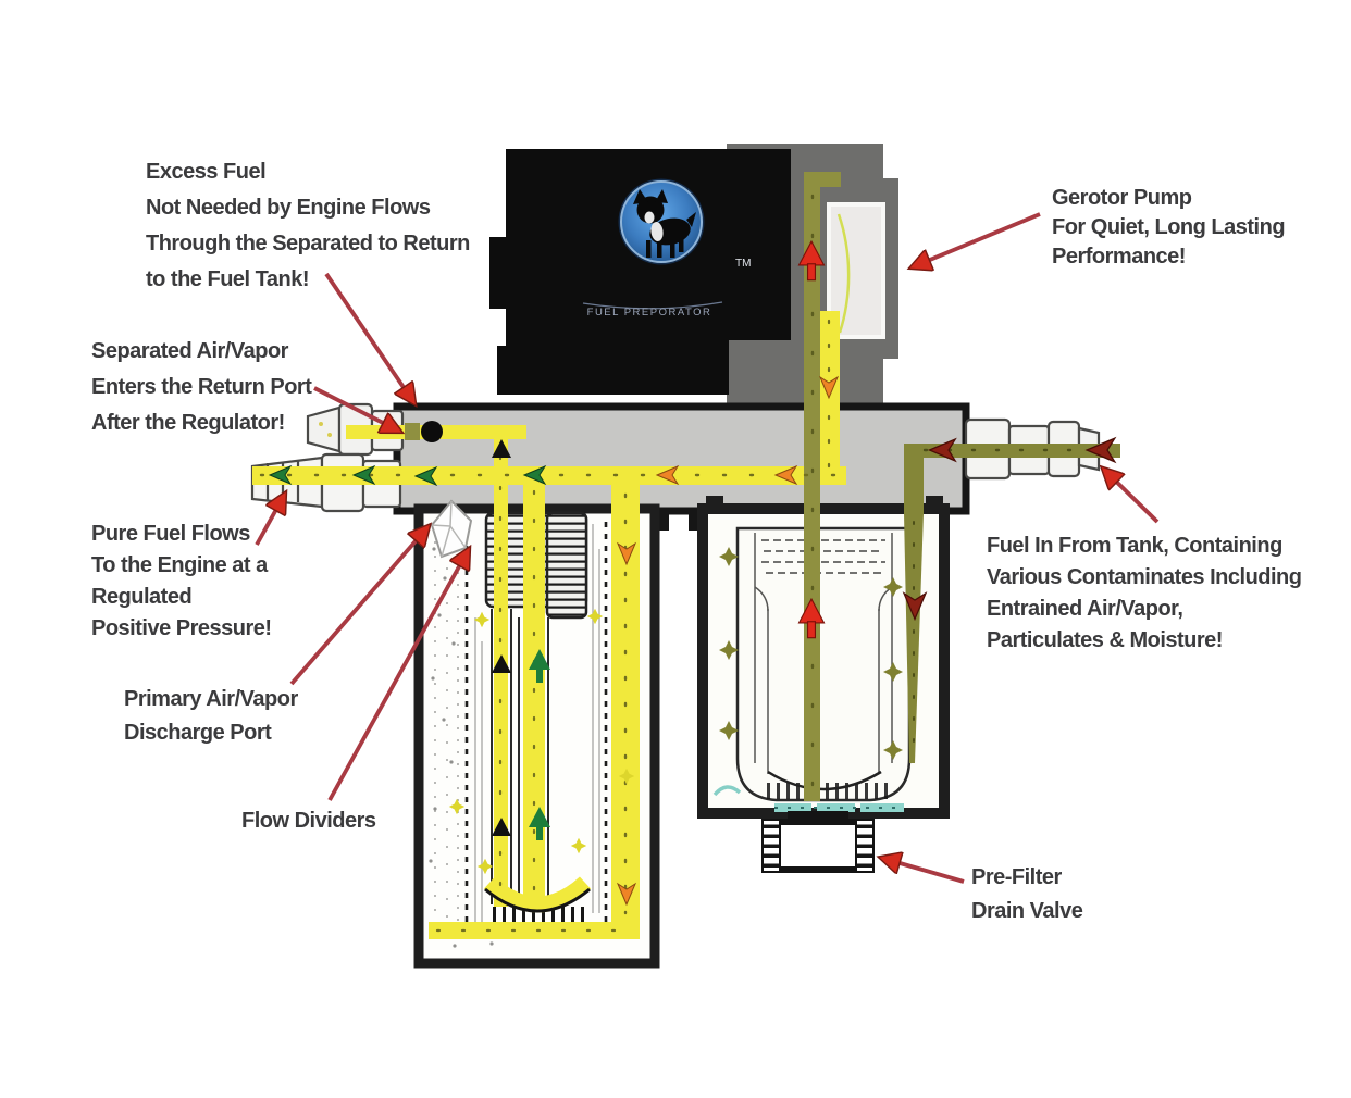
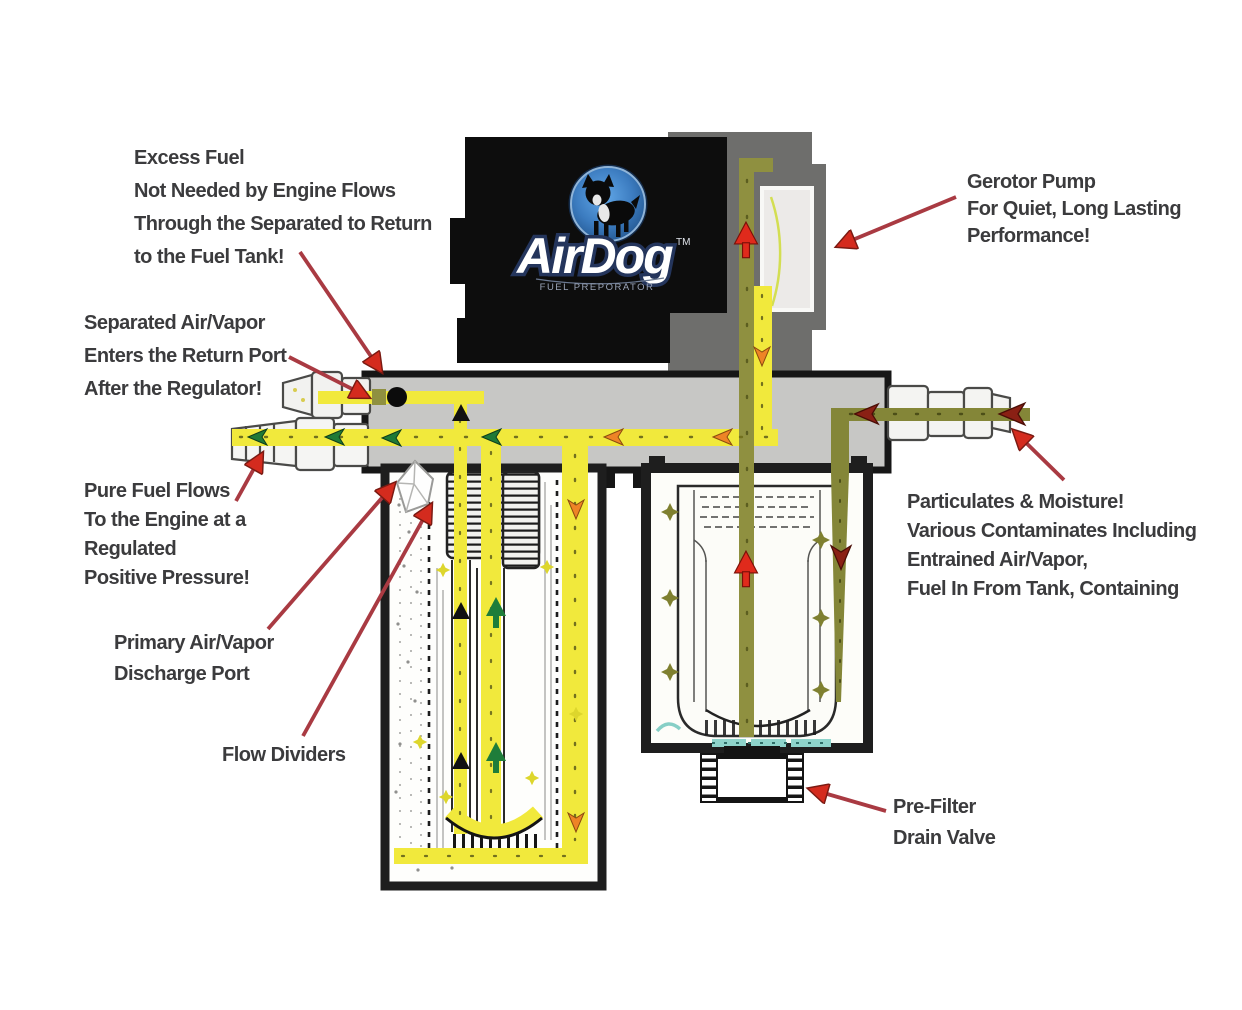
+ AirDog
  TM
  FUEL PREPORATOR
  Excess Fuel
  Not Needed by Engine Flows
  Through the Separated to Return
  to the Fuel Tank!
  Separated Air/Vapor
  Enters the Return Port
  After the Regulator!
  Pure Fuel Flows
  To the Engine at a
  Regulated
  Positive Pressure!
  Primary Air/Vapor
  Discharge Port
  Flow Dividers
  Gerotor Pump
  For Quiet, Long Lasting
  Performance!
- Fuel In From Tank, Containing
+ Particulates & Moisture!
  Various Contaminates Including
  Entrained Air/Vapor,
- Particulates & Moisture!
+ Fuel In From Tank, Containing
  Pre-Filter
  Drain Valve
